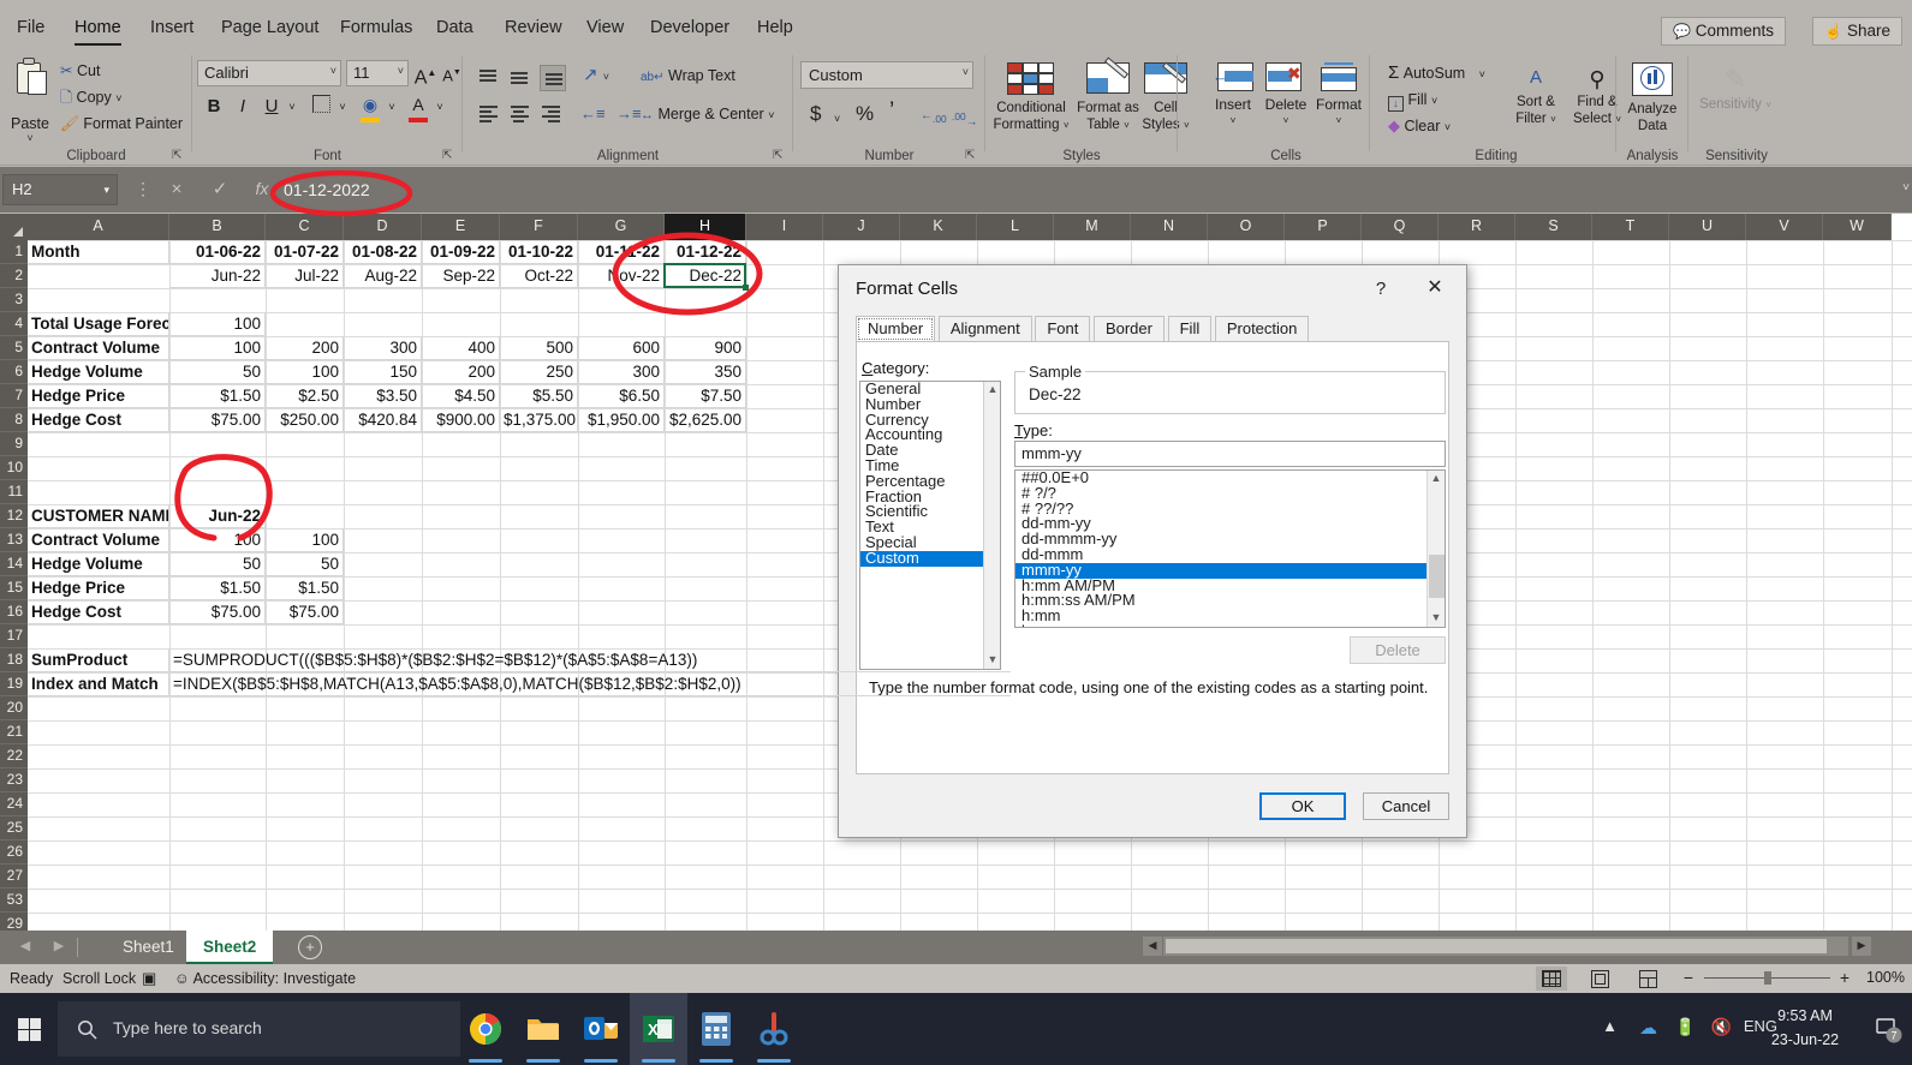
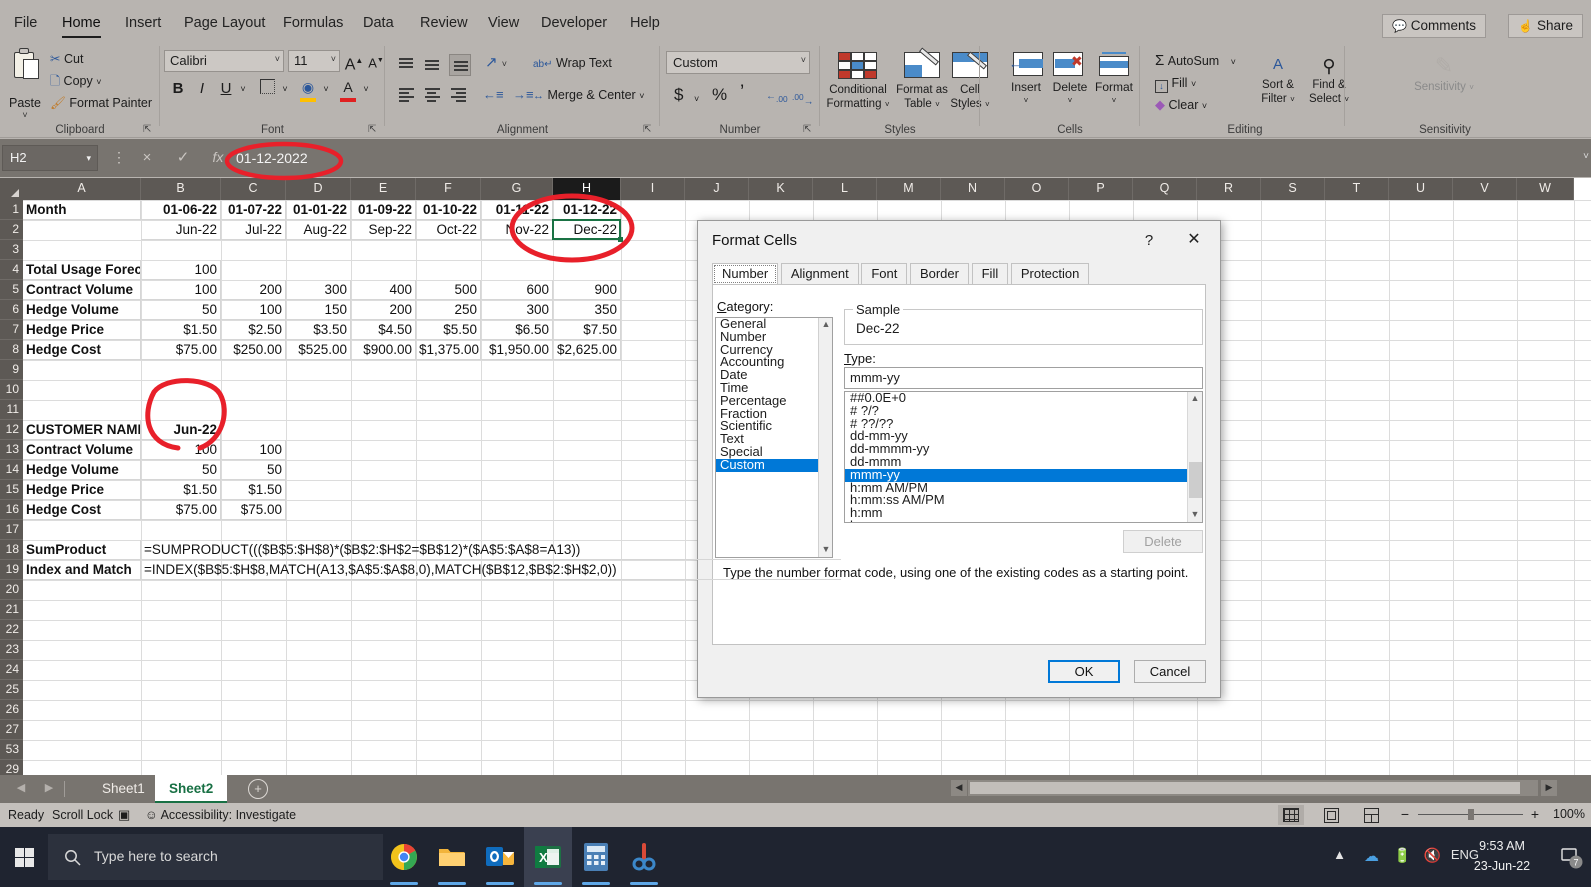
  File
  Home
  Insert
  Page Layout
  Formulas
  Data
  Review
  View
  Developer
  Help
  💬 Comments
  ☝ Share
  Paste
  ˅
  ✂ Cut
  🗋 Copy ˅
  🖌 Format Painter
  Clipboard
  ⇱
  Calibri
  ˅
  11
  ˅
  A▲
  B
  I
  U
  ˅
  ˅
  ◉
  ˅
  A
  ˅
  Font
  ⇱
  ↗ ˅
  ab↵ Wrap Text
  ←≡
  →≡
  ↔ Merge & Center ˅
  Alignment
  ⇱
  Custom
  ˅
  $
  ˅
  %
  ’
  ←.00
  .00→
  Number
  ⇱
  Conditional Formatting ˅
  Format as Table ˅
  Cel Style ˅
  Styles
  ←
  Insert
  ˅
  ✖
  Delete
  ˅
  Format
  ˅
  Cells
  Σ AutoSum ˅
  ↓ Fill ˅
  ◆ Clear ˅
  A
  Sort & Filter ˅
  ⚲
  Find & Select ˅
  Editing
- Analyze Data
- Analysis
  Sensitivity ˅
  Sensitivity
  H2
  ▾
  ⋮
  ×
  ✓
  fx
  01-12-2022
  ˅
  A
  B
  C
  D
  E
  F
  G
  H
  I
  J
  K
  L
  M
  N
  O
  P
  Q
  R
  S
  T
  U
  V
  W
  1
  2
  3
  4
  5
  6
  7
  8
  9
  10
  11
  12
  13
  14
  15
  16
  17
  18
  19
  20
  21
  22
  23
  24
  25
  26
  27
  53
  29
  Month
  01-06-22
  01-07-22
- 01-08-22
+ 01-01-22
  01-09-22
  01-10-22
  01-1-22
  01-12-22
  Jun-22
  Jul-22
  Aug-22
  Sep-22
  Oct-22
  ov-22
  Dec-22
  Total Usage Forec
  100
  Contract Volume
  100
  200
  300
  400
  500
  600
  900
  Hedge Volume
  50
  100
  150
  200
  250
  300
  350
  Hedge Price
  $1.50
  $2.50
  $3.50
  $4.50
  $5.50
  $6.50
  $7.50
  Hedge Cost
  $75.00
  $250.00
- $420.84
+ $525.00
  $900.00
  $1,375.00
  $1,950.00
  $2,625.00
  CUSTOMER NAM
  Jun-22
  Contract Volume
  100
  Hedge Volume
  50
  50
  Hedge Price
  $1.50
  $1.50
  Hedge Cost
  $75.00
  $75.00
  SumProduct
  =SUMPRODUCT((($B$5:$H$8)*($B$2:$H$2=$B$12)*($A$5:$A$8=A13))
  Index and Match
  =INDEX($B$5:$H$8,MATCH(A13,$A$5:$A$8,0),MATCH($B$12,$B$2:$H$2,0))
  Format Cells
  ?
  ✕
  Number Alignment Font Border Fill Protection
  Category:
  General
  Number
  Currency
  Accounting
  Date
  Time
  Percentage
  Fraction
  Scientific
  Text
  Special
  Custom
  ▲
  ▼
  Sample
  Dec-22
  Type:
  mmm-yy
  ##0.0E+0
  # ?/?
  # ??/??
  dd-mm-yy
  dd-mmmm-yy
  dd-mmm
  mmm-yy
  h:mm AM/PM
  h:mm:ss AM/PM
  h:mm
  ▲
  ▼
  Delete
  Type the number format code, using one of the existing codes as a starting point.
  OK
  Cancel
  ◀
  ▶
  Sheet1
  Sheet2
  +
  ◀
  ▶
  Ready
  Scroll Lock
  ▣
  ☺ Accessibility: Investigate
  −
  +
  100%
  Type here to search
  X
  ▲
  ☁
  🔋
  🔇
  ENG
  9:53 AM
  23-Jun-22
  7
